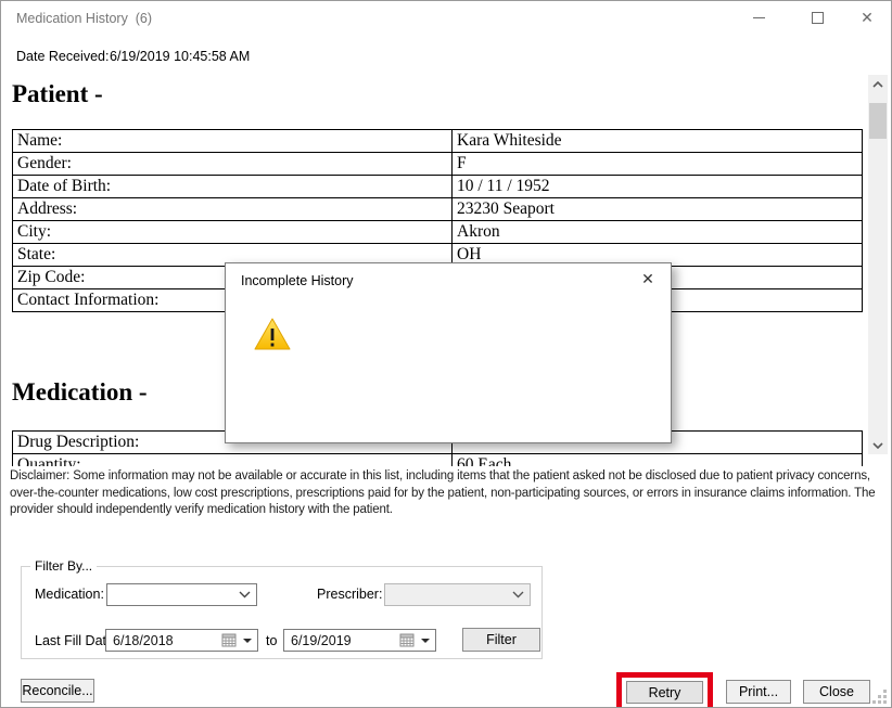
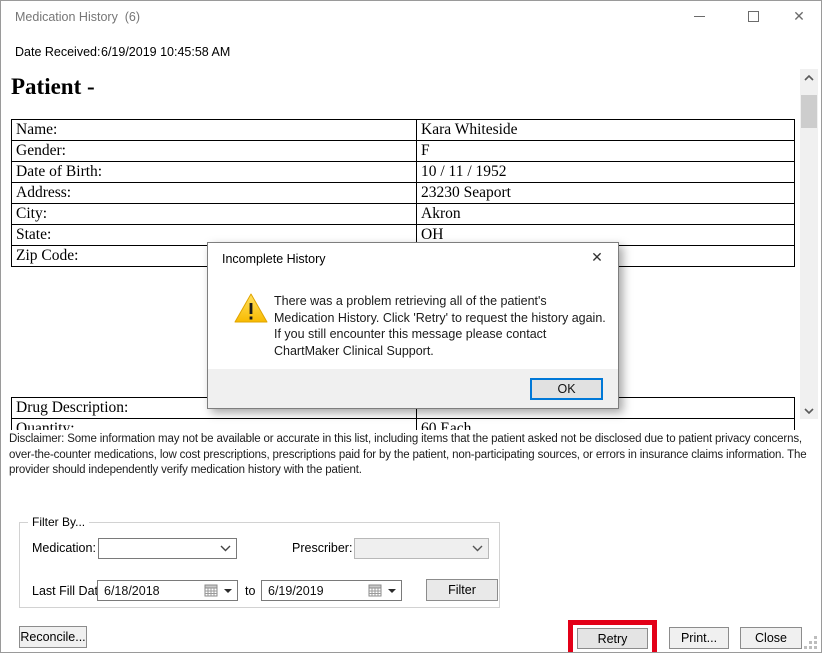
  Medication History (6)
  ✕
  Date Received:
  6/19/2019 10:45:58 AM
  Patient -
  Name:	Kara Whiteside
  Gender:	F
  Date of Birth:	10 / 11 / 1952
  Address:	23230 Seaport
  City:	Akron
  State:	OH
  Zip Code:
- Contact Information:
- Medication -
  Drug Description:
  Quantity:	60 Each
  Disclaimer: Some information may not be available or accurate in this list, including items that the patient asked not be disclosed due to patient privacy concerns, over-the-counter medications, low cost prescriptions, prescriptions paid for by the patient, non-participating sources, or errors in insurance claims information. The provider should independently verify medication history with the patient.
  Filter By...
  Medication:
  Prescriber:
  Last Fill Da
  6/18/2018
  to
  6/19/2019
  Filter
  Reconcile...
  Retry
  Print...
  Close
  Incomplete History
  ✕
+ There was a problem retrieving all of the patient's Medication History. Click 'Retry' to request the history again. If you still encounter this message please contact ChartMaker Clinical Support.
+ OK
